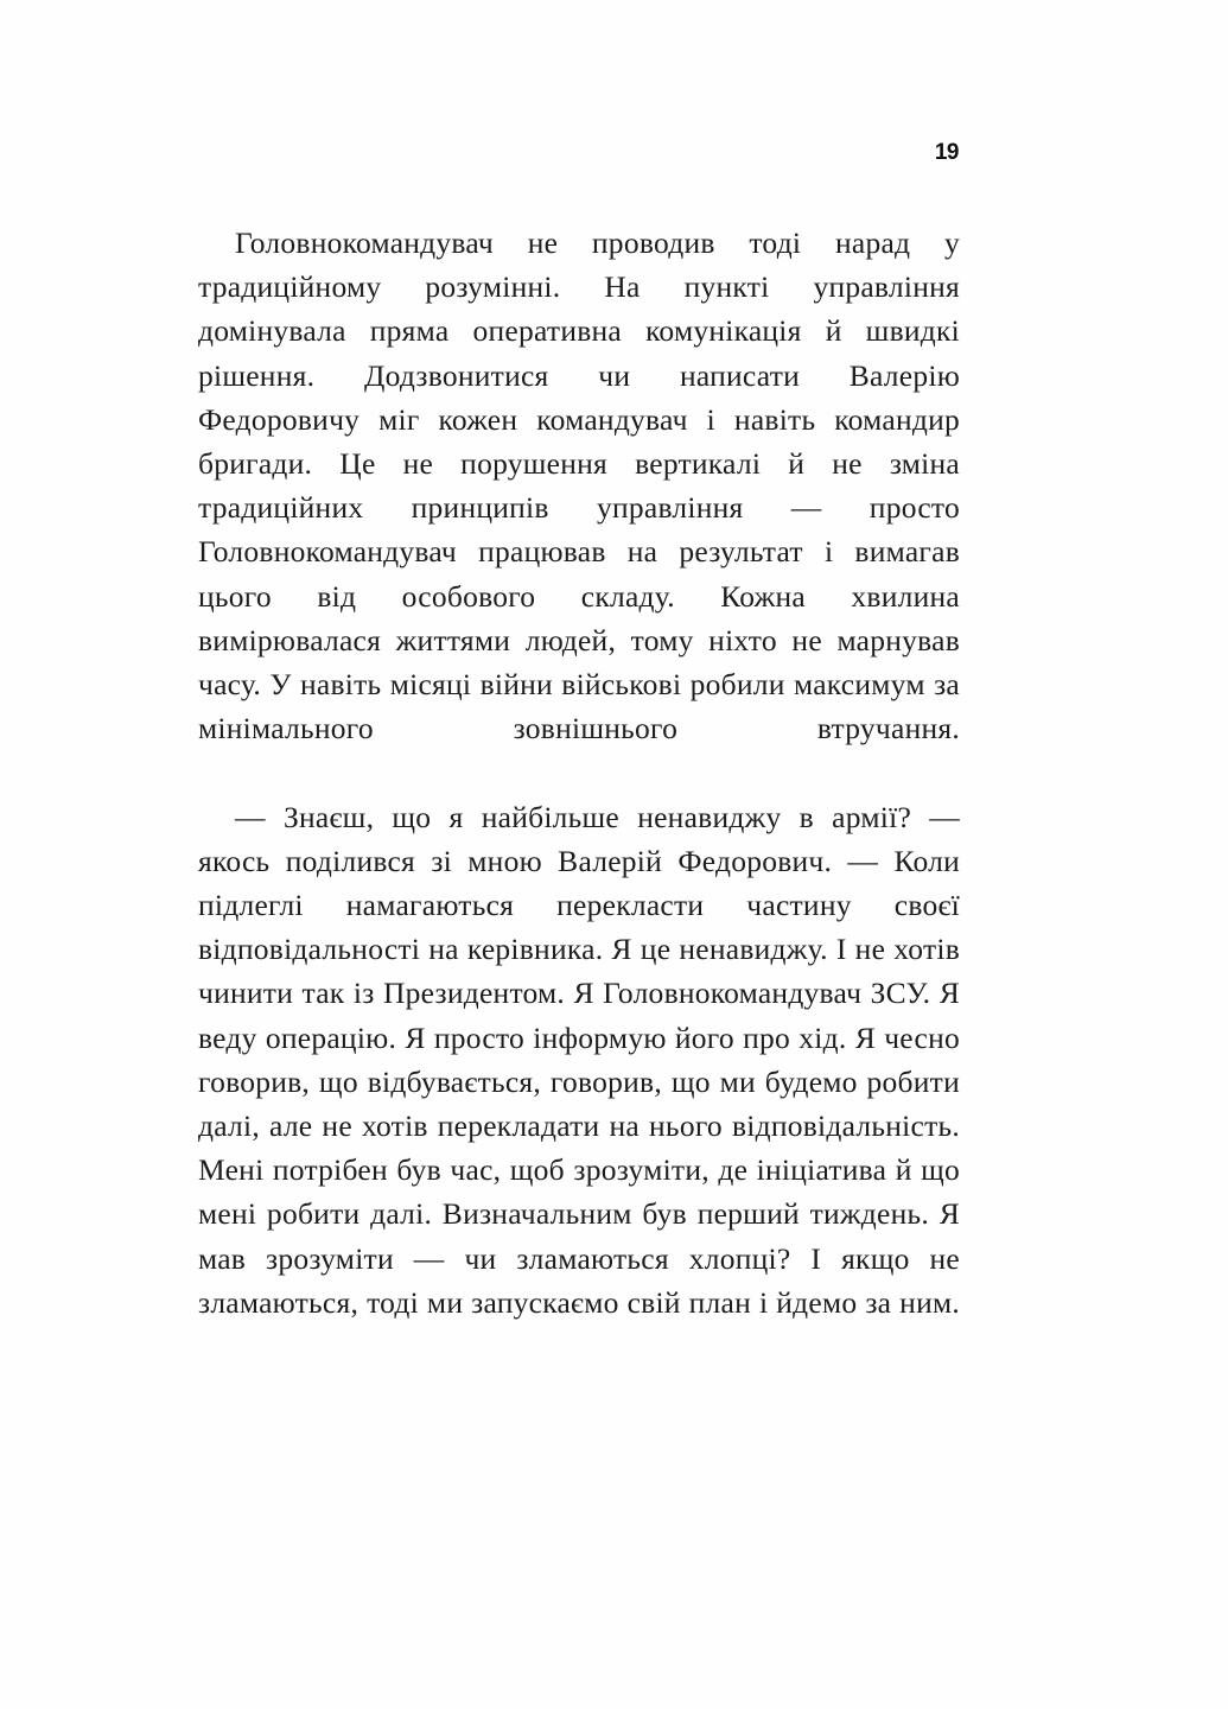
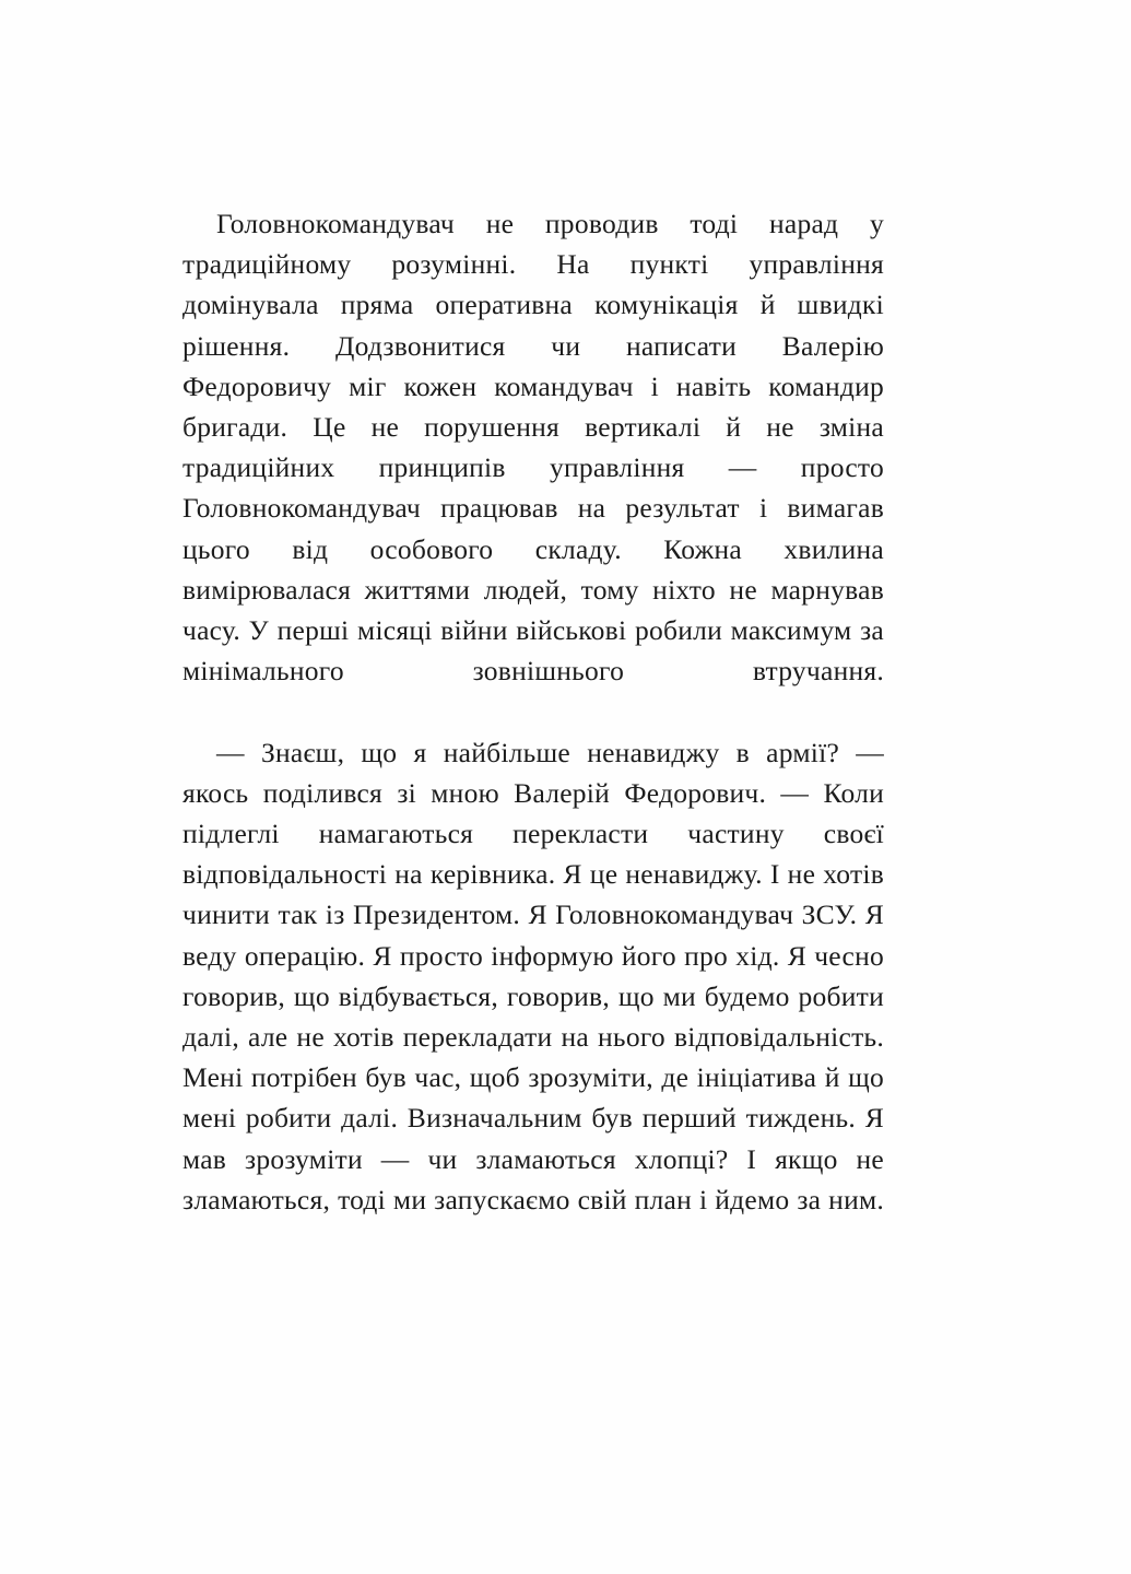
- 19
- Головнокомандувач не проводив тоді нарад у традиційному розумінні. На пункті управління домінувала пряма оперативна комунікація й швидкі рішення. Додзвонитися чи написати Валерію Федоровичу міг кожен командувач і навіть командир бригади. Це не порушення вертикалі й не зміна традиційних принципів управління — просто Головнокомандувач працював на результат і вимагав цього від особового складу. Кожна хвилина вимірювалася життями людей, тому ніхто не марнував часу. У навіть місяці війни військові робили максимум за мінімального зовнішнього втручання.
+ Головнокомандувач не проводив тоді нарад у традиційному розумінні. На пункті управління домінувала пряма оперативна комунікація й швидкі рішення. Додзвонитися чи написати Валерію Федоровичу міг кожен командувач і навіть командир бригади. Це не порушення вертикалі й не зміна традиційних принципів управління — просто Головнокомандувач працював на результат і вимагав цього від особового складу. Кожна хвилина вимірювалася життями людей, тому ніхто не марнував часу. У перші місяці війни військові робили максимум за мінімального зовнішнього втручання.
  — Знаєш, що я найбільше ненавиджу в армії? — якось поділився зі мною Валерій Федорович. — Коли підлеглі намагаються перекласти частину своєї відповідальності на керівника. Я це ненавиджу. І не хотів чинити так із Президентом. Я Головнокомандувач ЗСУ. Я веду операцію. Я просто інформую його про хід. Я чесно говорив, що відбувається, говорив, що ми будемо робити далі, але не хотів перекладати на нього відповідальність. Мені потрібен був час, щоб зрозуміти, де ініціатива й що мені робити далі. Визначальним був перший тиждень. Я мав зрозуміти — чи зламаються хлопці? І якщо не зламаються, тоді ми запускаємо свій план і йдемо за ним.
